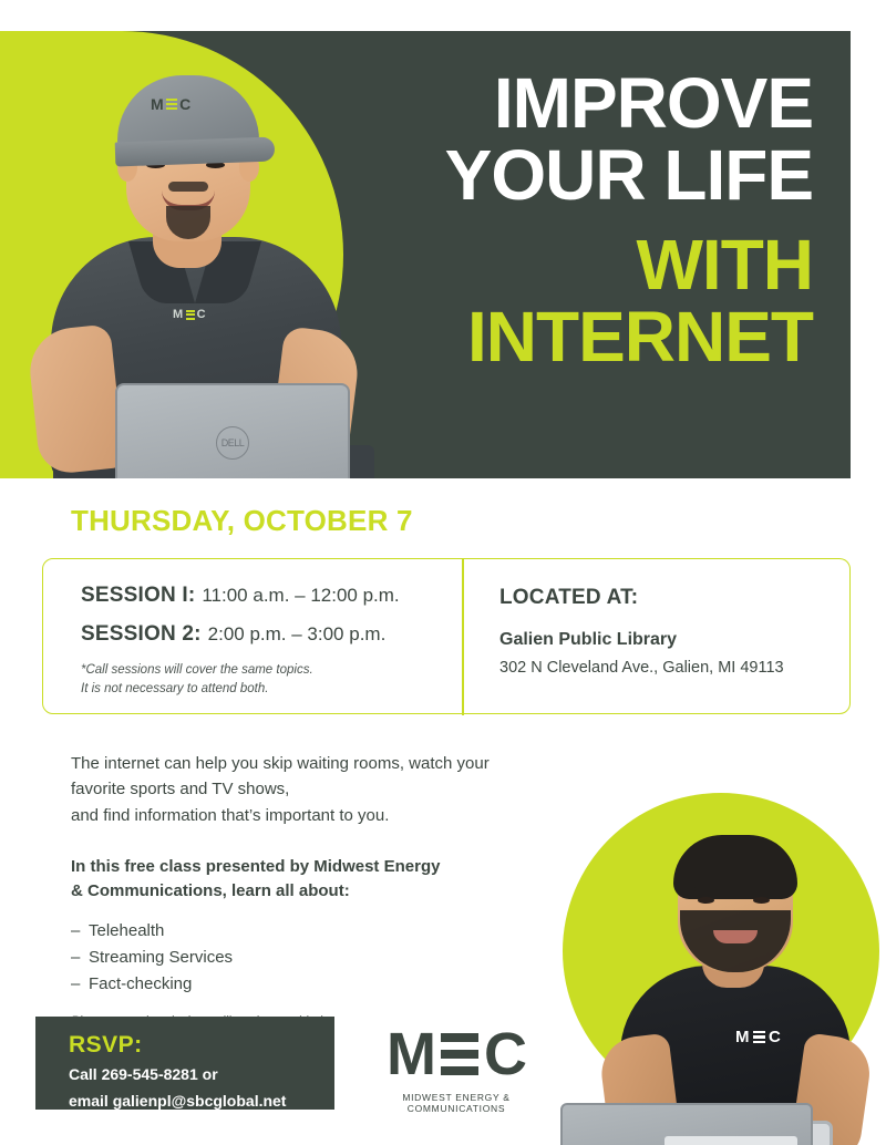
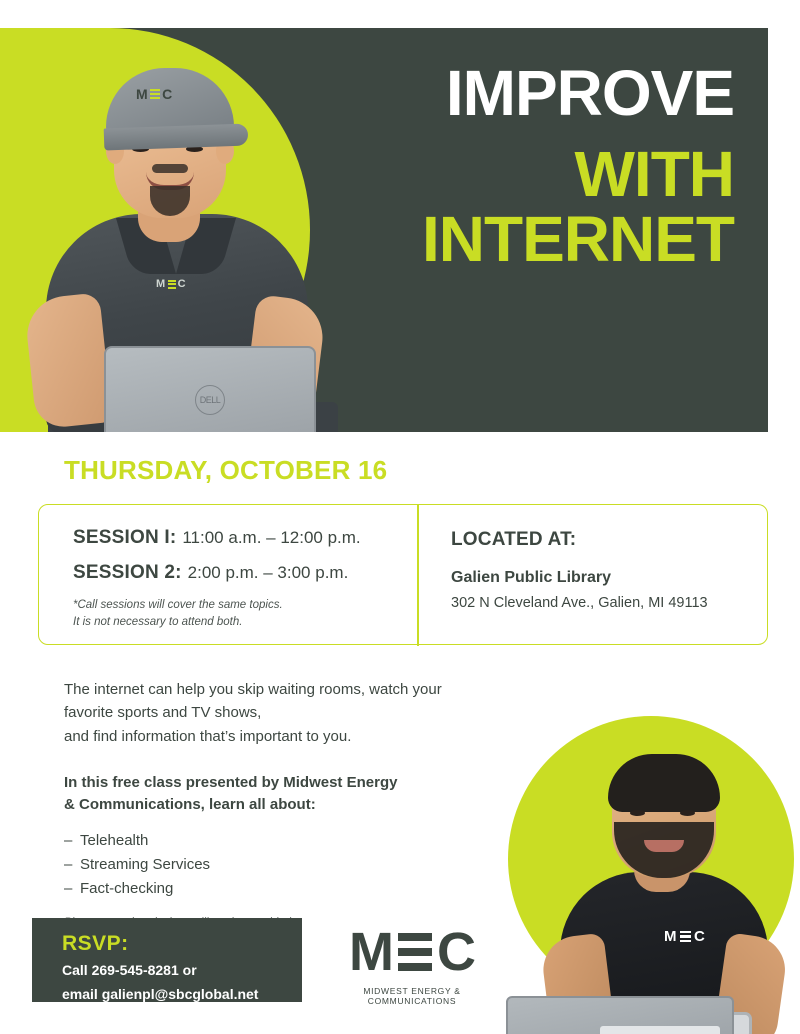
  M
  C
  M
  C
  DELL
  IMPROVE
- YOUR LIFE
  WITH
  INTERNET
- THURSDAY, OCTOBER 7
+ THURSDAY, OCTOBER 16
  SESSION I:
  11:00 a.m. – 12:00 p.m.
  SESSION 2:
  2:00 p.m. – 3:00 p.m.
  *Call sessions will cover the same topics.
  It is not necessary to attend both.
  LOCATED AT:
  Galien Public Library
  302 N Cleveland Ave., Galien, MI 49113
  The internet can help you skip waiting rooms, watch your favorite sports and TV shows,
  and find information that’s important to you.
  In this free class presented by Midwest Energy
  & Communications, learn all about:
  – Telehealth
  – Streaming Services
  – Fact-checking
  M
  C
  RSVP:
  Call 269-545-8281 or
  email galienpl@sbcglobal.net
  M
  C
  MIDWEST ENERGY & COMMUNICATIONS
